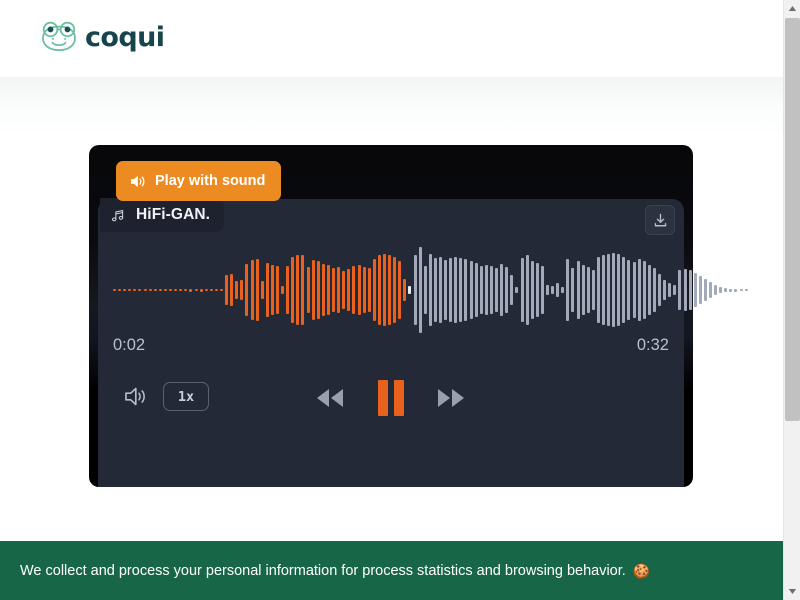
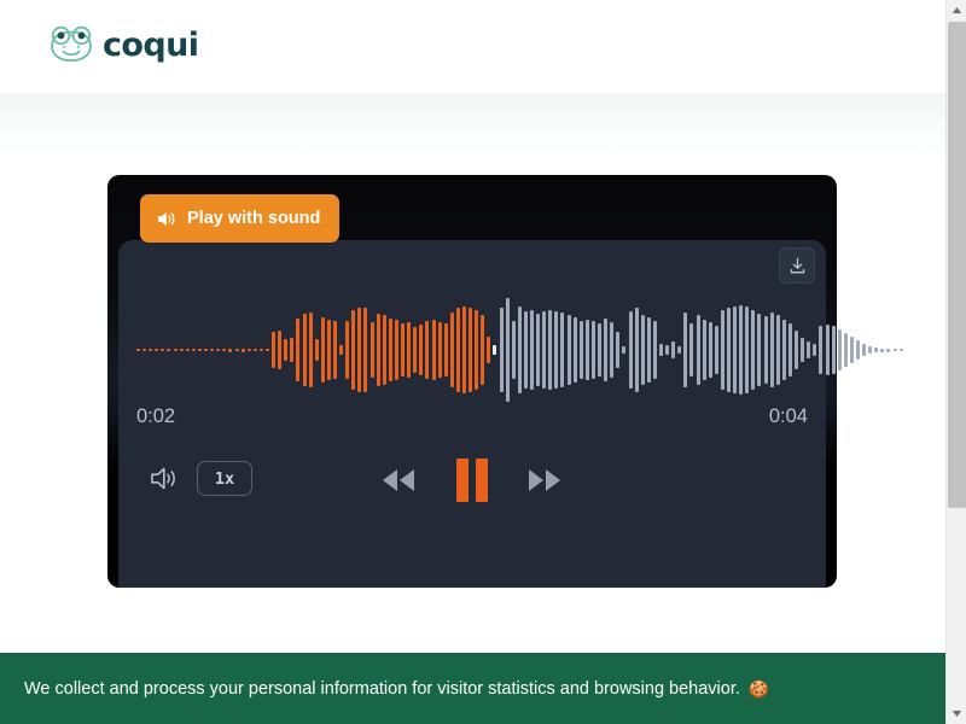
  coqui
  Play with sound
- HiFi-GAN.
  0:02
- 0:32
+ 0:04
  1x
- We collect and process your personal information for process statistics and browsing behavior.
+ We collect and process your personal information for visitor statistics and browsing behavior.
  🍪
